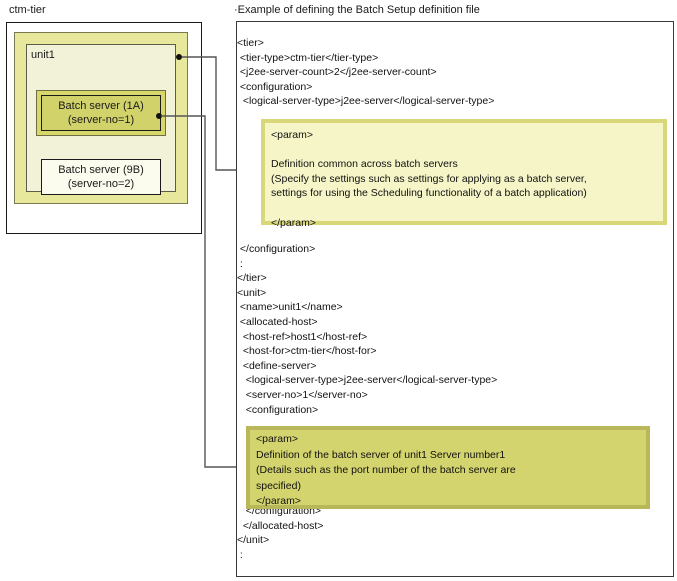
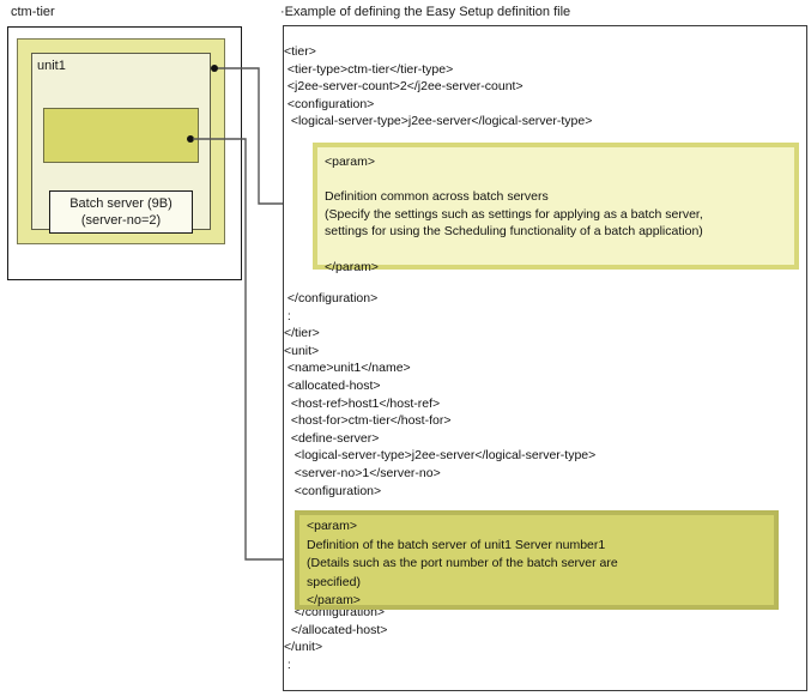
  ctm-tier
  unit1
- Batch server (1A)
- (server-no=1)
  Batch server (9B)
  (server-no=2)
- ·Example of defining the Batch Setup definition file
+ ·Example of defining the Easy Setup definition file
  <tier>
  <tier-type>ctm-tier</tier-type>
  <j2ee-server-count>2</j2ee-server-count>
  <configuration>
  <logical-server-type>j2ee-server</logical-server-type>
  </configuration>
  :
  </tier>
  <unit>
  <name>unit1</name>
  <allocated-host>
  <host-ref>host1</host-ref>
  <host-for>ctm-tier</host-for>
  <define-server>
  <logical-server-type>j2ee-server</logical-server-type>
  <server-no>1</server-no>
  <configuration>
  </configuration>
  </allocated-host>
  </unit>
  :
  <param>
  Definition common across batch servers
  (Specify the settings such as settings for applying as a batch server,
  settings for using the Scheduling functionality of a batch application)
  </param>
  <param>
  Definition of the batch server of unit1 Server number1
  (Details such as the port number of the batch server are
  specified)
  </param>
